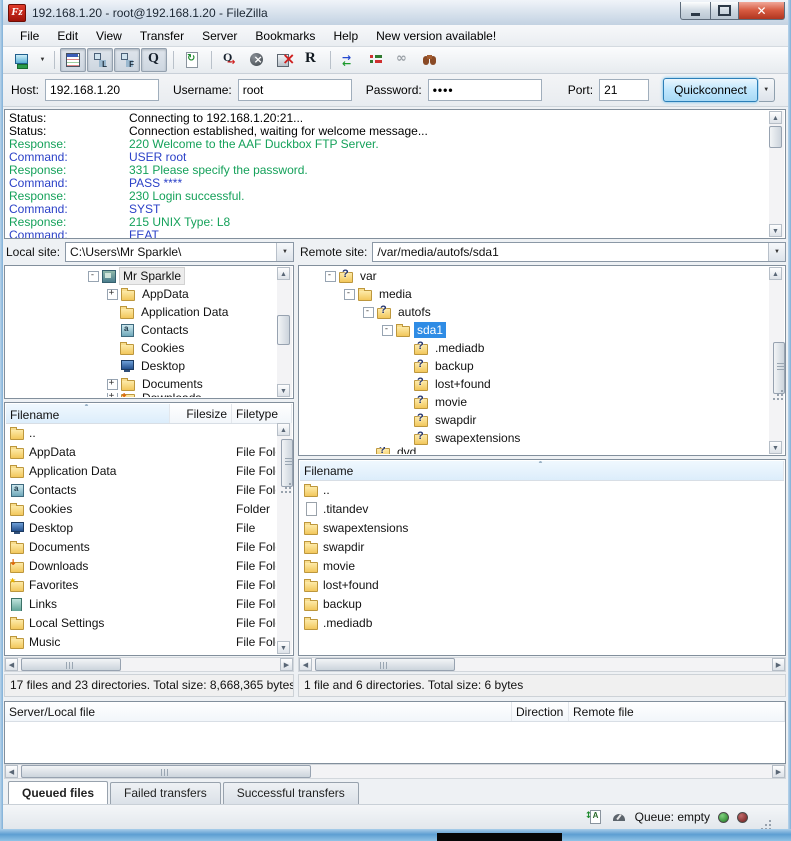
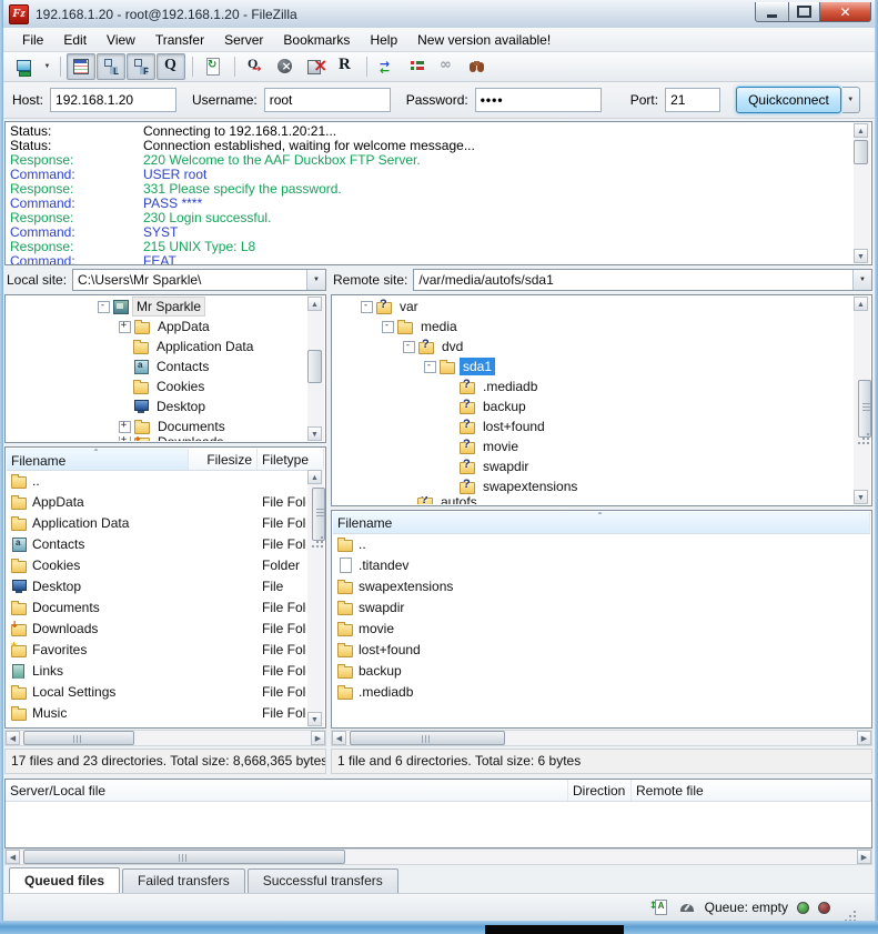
  Fz
  192.168.1.20 - root@192.168.1.20 - FileZilla
  ✕
  File
  Edit
  View
  Transfer
  Server
  Bookmarks
  Help
  New version available!
  Host:
  192.168.1.20
  Username:
  root
  Password:
  ••••
  Port:
  21
  Quickconnect
  Status:
  Connecting to 192.168.1.20:21...
  Status:
  Connection established, waiting for welcome message...
  Response:
  220 Welcome to the AAF Duckbox FTP Server.
  Command:
  USER root
  Response:
  331 Please specify the password.
  Command:
  PASS ****
  Response:
  230 Login successful.
  Command:
  SYST
  Response:
  215 UNIX Type: L8
  Command:
  FEAT
  Local site:
  C:\Users\Mr Sparkle\
  Remote site:
  /var/media/autofs/sda1
  Mr Sparkle
  AppData
  Application Data
  Contacts
  Cookies
  Desktop
  Documents
  var
  media
- autofs
+ dvd
  sda1
  .mediadb
  backup
  lost+found
  movie
  swapdir
  swapextensions
- dvd
+ autofs
  Filename
  Filesize
  Filetype
  ..
  AppData
  File Fol
  Application Data
  File Fol
  Contacts
  File Fol
  Cookies
  Folder
  Desktop
  File
  Documents
  File Fol
  Downloads
  File Fol
  Favorites
  File Fol
  Links
  File Fol
  Local Settings
  File Fol
  Music
  File Fol
  Filename
  ..
  .titandev
  swapextensions
  swapdir
  movie
  lost+found
  backup
  .mediadb
  17 files and 23 directories. Total size: 8,668,365 bytes
  1 file and 6 directories. Total size: 6 bytes
  Server/Local file
  Direction
  Remote file
  Queued files
  Failed transfers
  Successful transfers
  ↕
  Queue: empty
